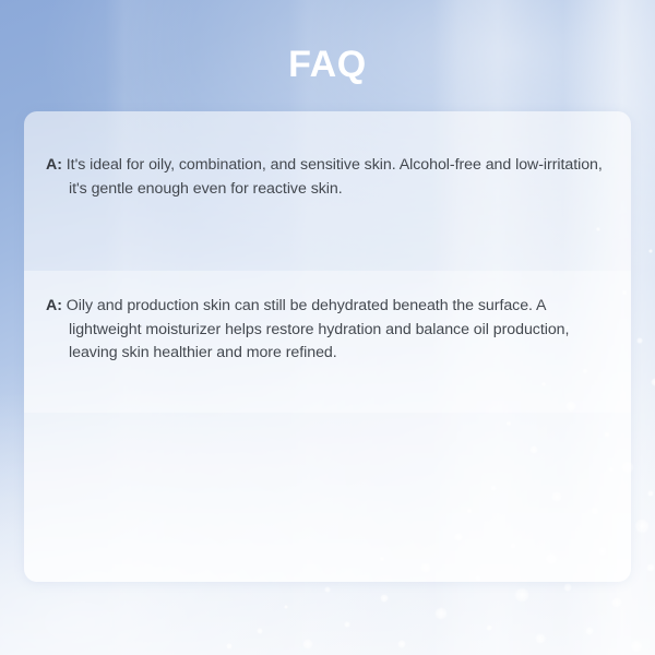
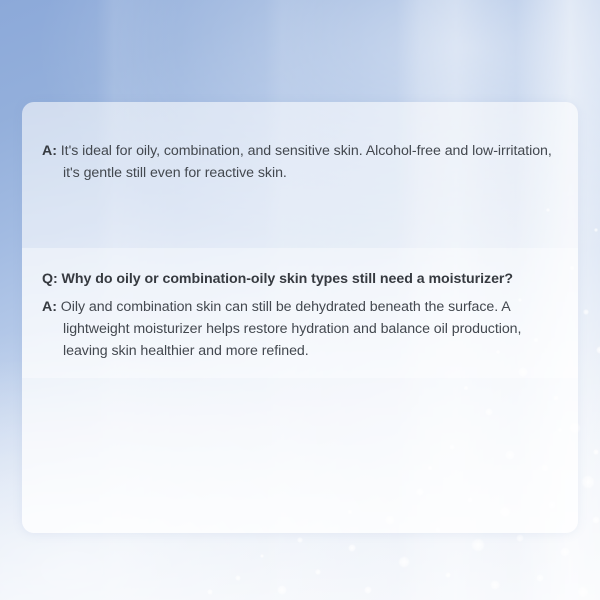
- FAQ
- A: It's ideal for oily, combination, and sensitive skin. Alcohol-free and low-irritation, it's gentle enough even for reactive skin.
+ A: It's ideal for oily, combination, and sensitive skin. Alcohol-free and low-irritation, it's gentle still even for reactive skin.
+ Q: Why do oily or combination-oily skin types still need a moisturizer?
- A: Oily and production skin can still be dehydrated beneath the surface. A lightweight moisturizer helps restore hydration and balance oil production, leaving skin healthier and more refined.
+ A: Oily and combination skin can still be dehydrated beneath the surface. A lightweight moisturizer helps restore hydration and balance oil production, leaving skin healthier and more refined.
